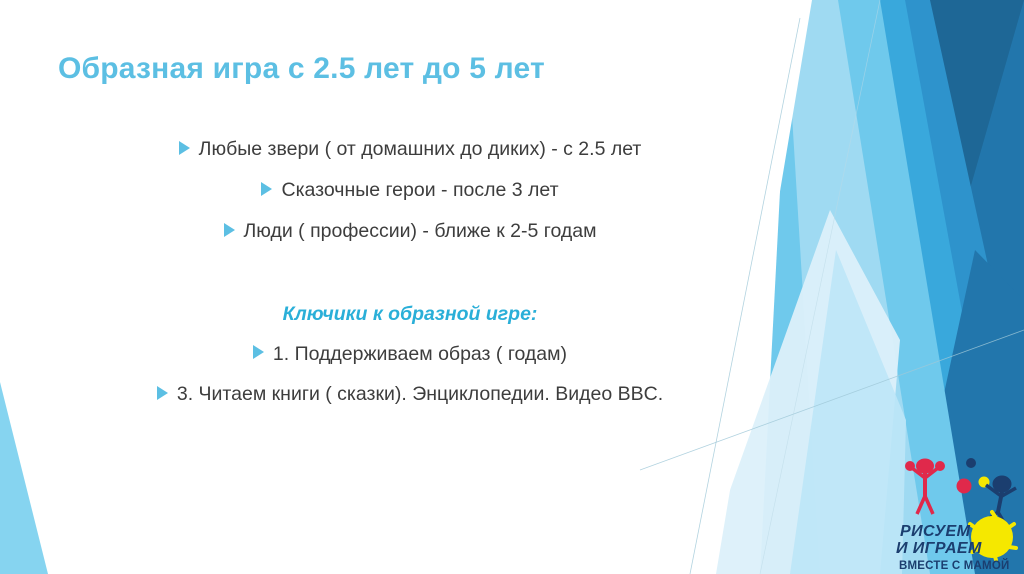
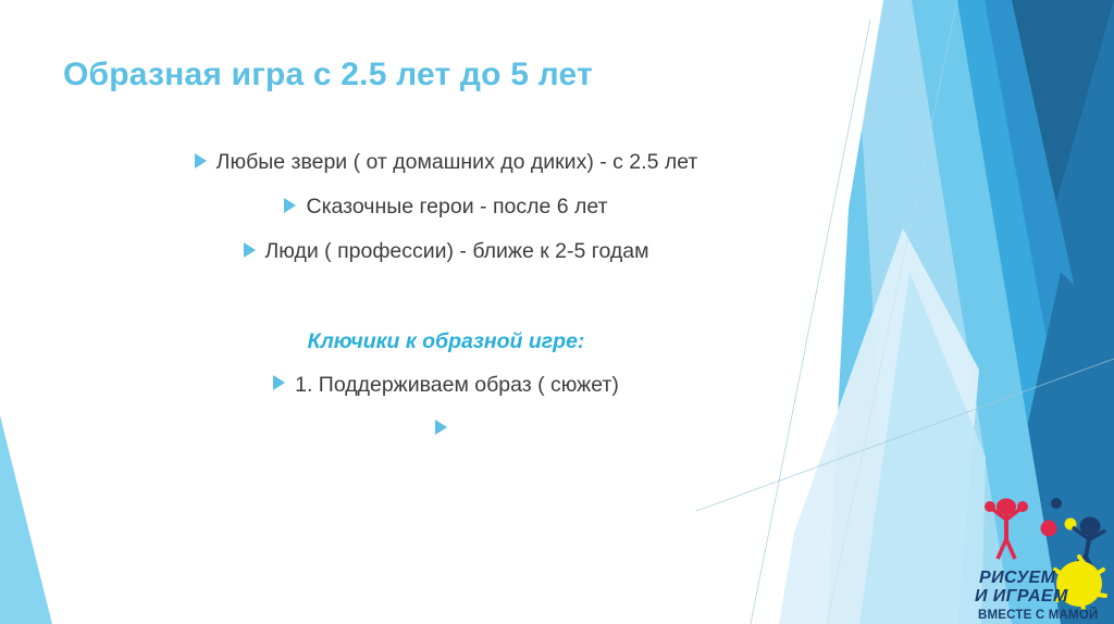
  Образная игра с 2.5 лет до 5 лет
  Любые звери ( от домашних до диких) - с 2.5 лет
- Сказочные герои - после 3 лет
+ Сказочные герои - после 6 лет
  Люди ( профессии) - ближе к 2-5 годам
  Ключики к образной игре:
- 1. Поддерживаем образ ( годам)
+ 1. Поддерживаем образ ( сюжет)
- 3. Читаем книги ( сказки). Энциклопедии. Видео BBC.
  РИСУЕМ
  И ИГРАЕМ
  ВМЕСТЕ С МАМОЙ
